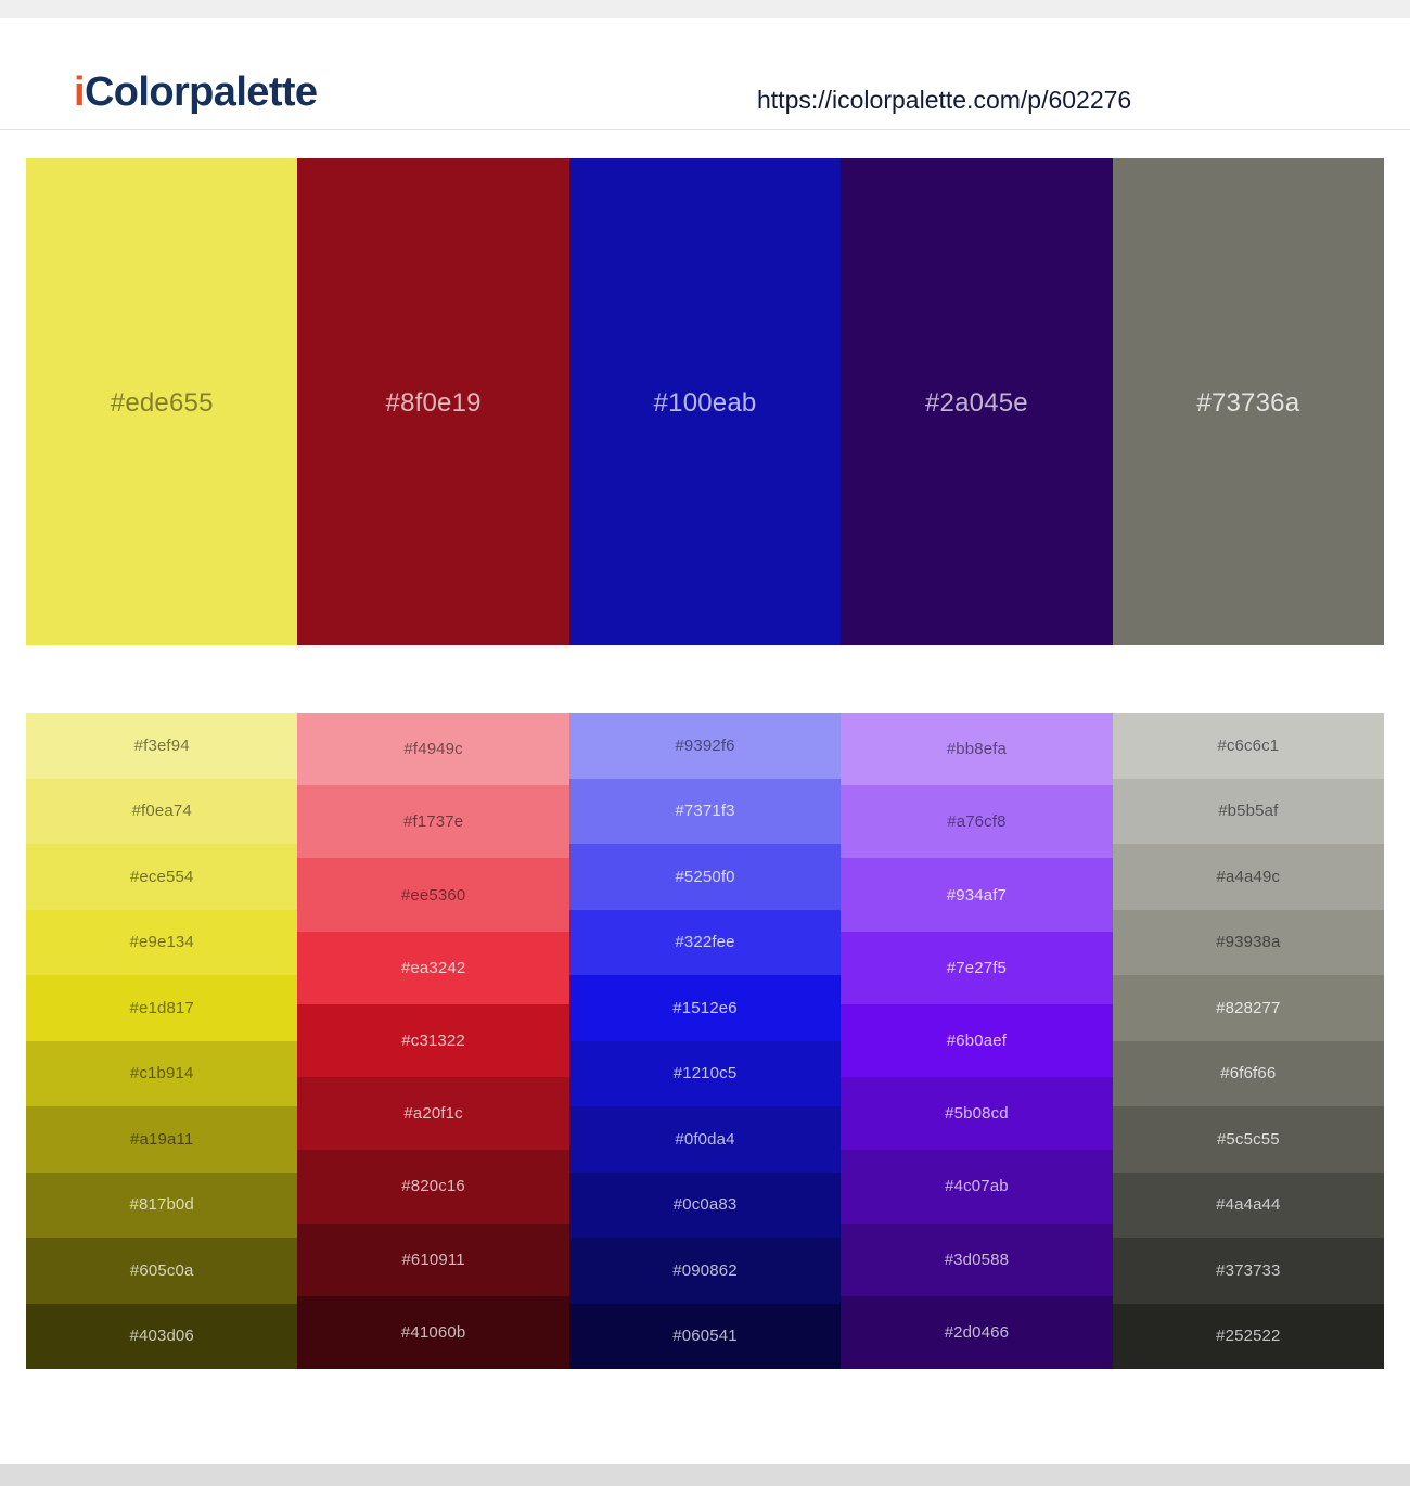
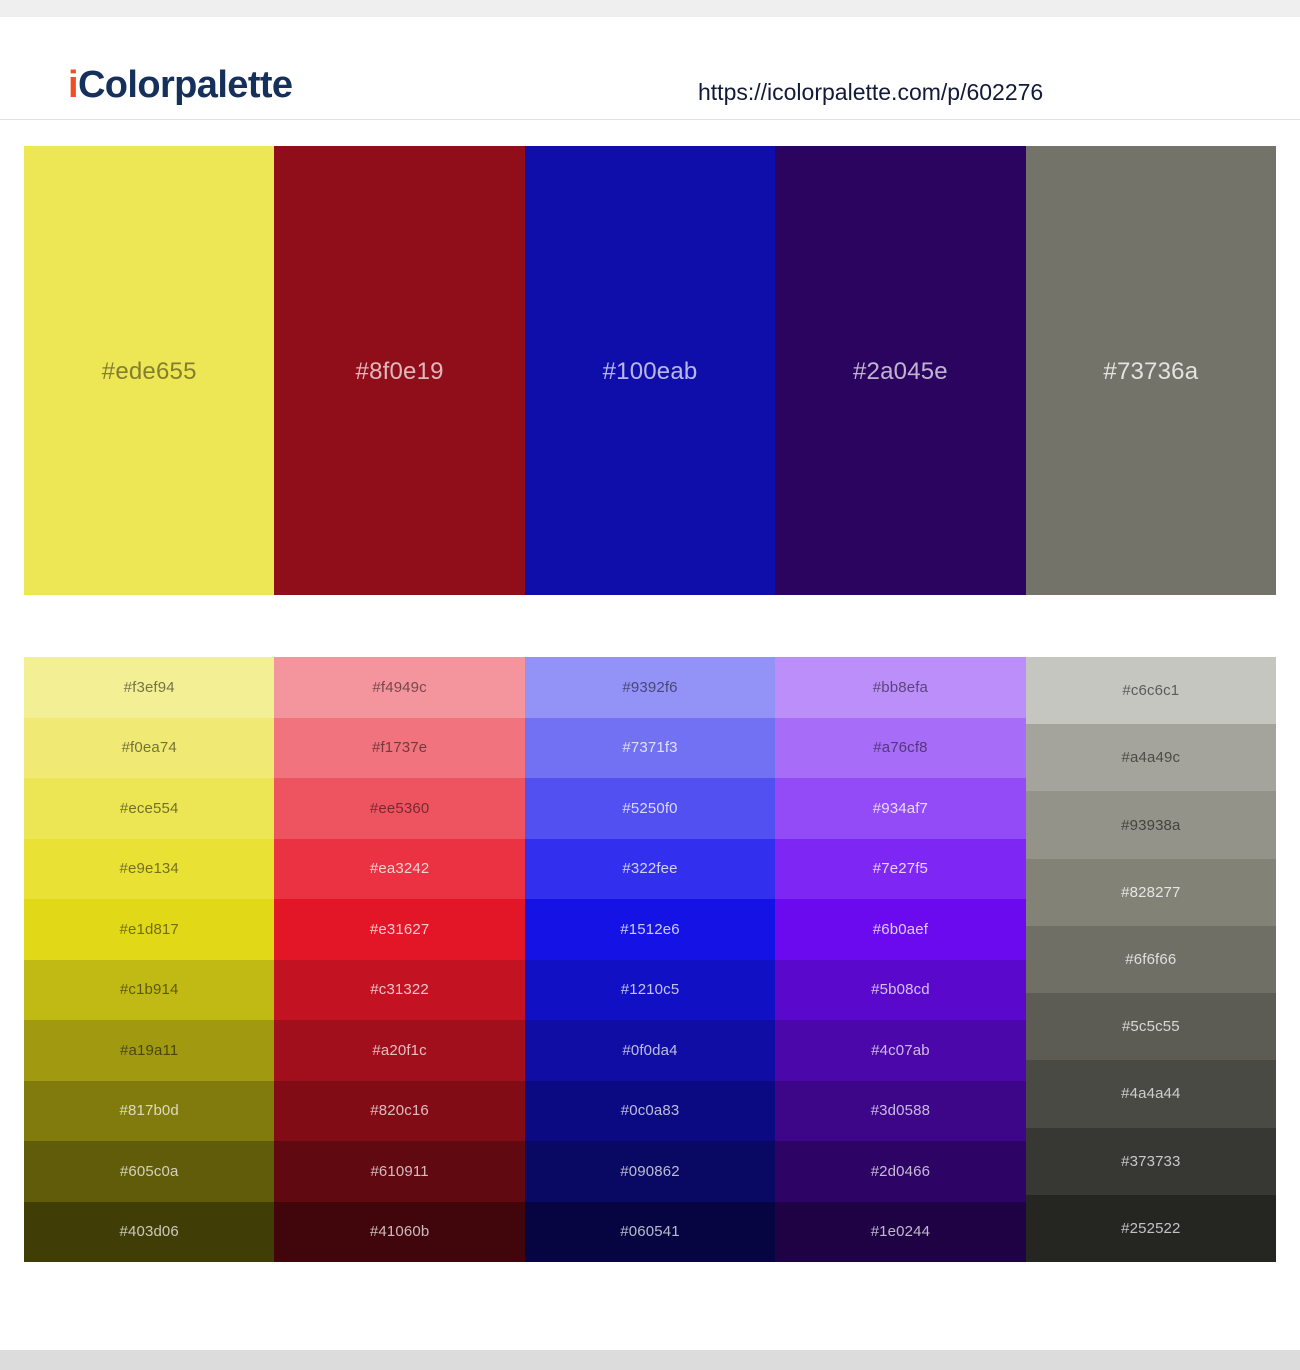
  iColorpalette
  https://icolorpalette.com/p/602276
  #ede655
  #8f0e19
  #100eab
  #2a045e
  #73736a
  #f3ef94
  #f0ea74
  #ece554
  #e9e134
  #e1d817
  #c1b914
  #a19a11
  #817b0d
  #605c0a
  #403d06
  #f4949c
  #f1737e
  #ee5360
  #ea3242
+ #e31627
  #c31322
  #a20f1c
  #820c16
  #610911
  #41060b
  #9392f6
  #7371f3
  #5250f0
  #322fee
  #1512e6
  #1210c5
  #0f0da4
  #0c0a83
  #090862
  #060541
  #bb8efa
  #a76cf8
  #934af7
  #7e27f5
  #6b0aef
  #5b08cd
  #4c07ab
  #3d0588
  #2d0466
+ #1e0244
  #c6c6c1
- #b5b5af
  #a4a49c
  #93938a
  #828277
  #6f6f66
  #5c5c55
  #4a4a44
  #373733
  #252522
